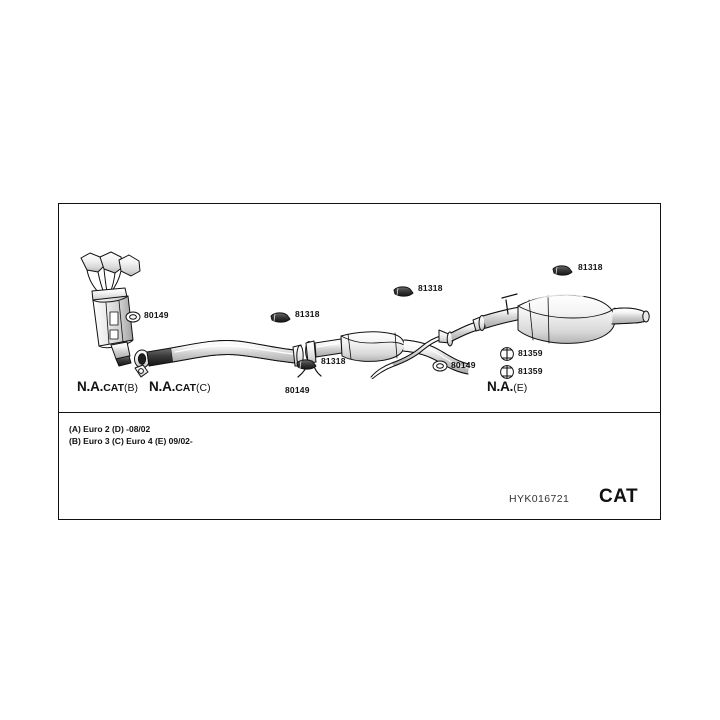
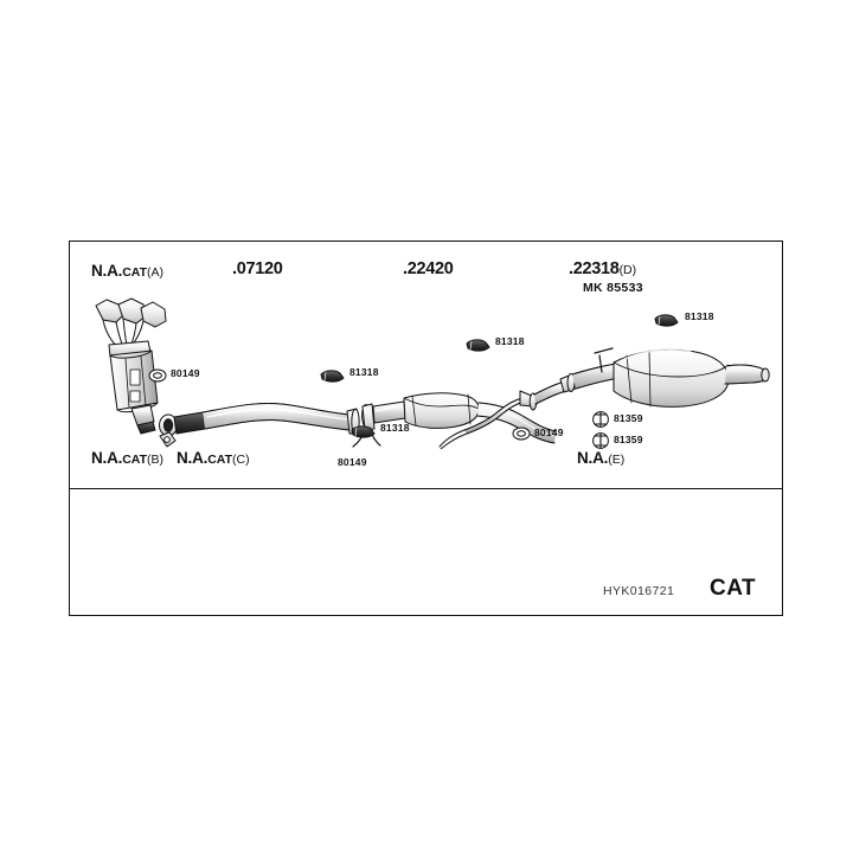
+ N.A.CAT(A)
+ .07120
+ .22420
+ .22318(D)
+ MK 85533
  80149
  81318
  81318
  80149
  81318
  80149
  81318
  81359
  81359
  N.A.CAT(B)
  N.A.CAT(C)
  N.A.(E)
- (A) Euro 2 (D) -08/02
- (B) Euro 3 (C) Euro 4 (E) 09/02-
  HYK016721
  CAT
